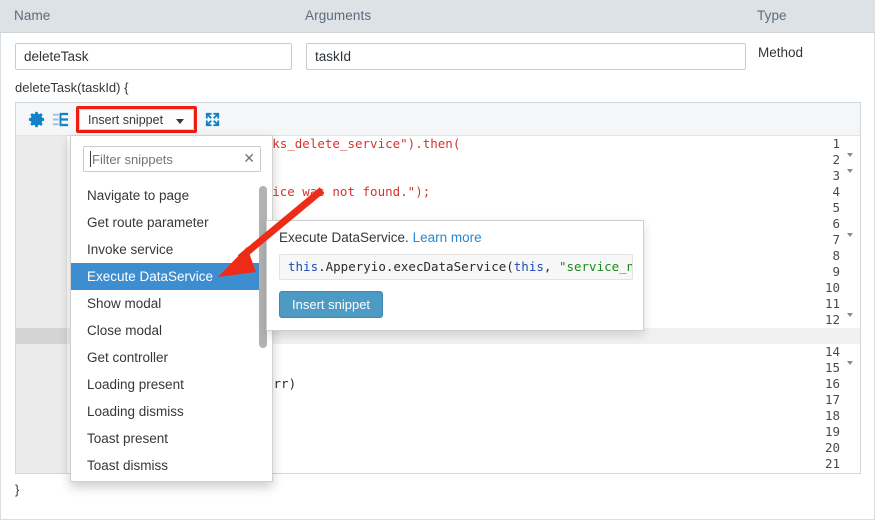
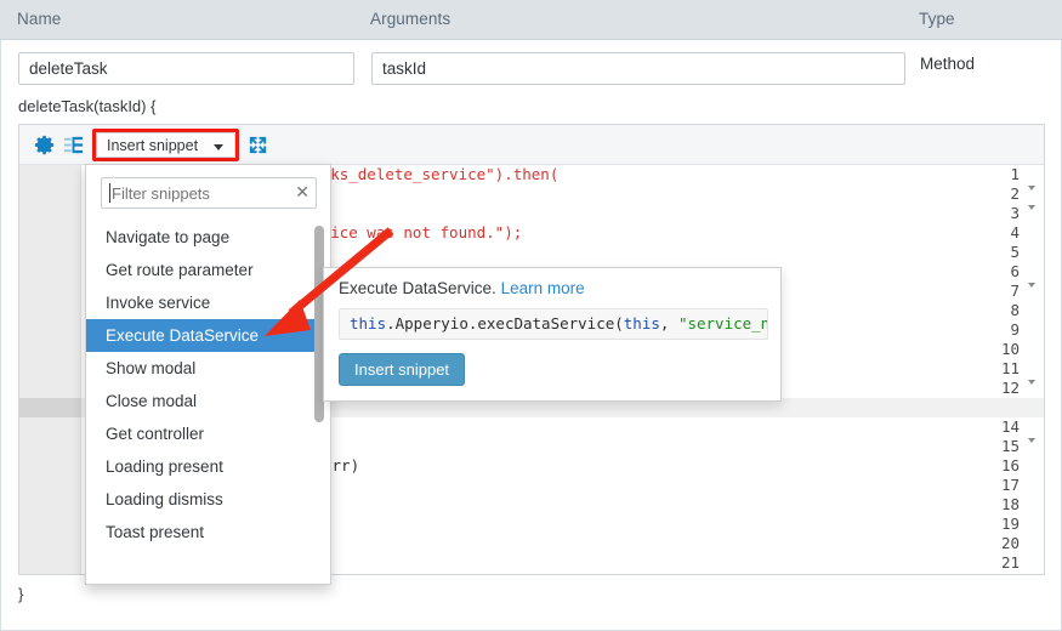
  Name
  Arguments
  Type
  deleteTask
  taskId
  Method
  deleteTask(taskId) {
  }
  Insert snippet
  1
  2
  3
  4
  5
  6
  7
  8
  9
  10
  11
  12
  14
  15
  16
  17
  18
  19
  20
  21
  ks_delete_service").then(
  rr)
  Execute DataService. Learn more
  this.Apperyio.execDataService(this, "service_n
  Insert snippet
  Filter snippets
  ✕
  Navigate to page
  Get route parameter
  Invoke service
  Execute DataService
  Show modal
  Close modal
  Get controller
  Loading present
  Loading dismiss
  Toast present
- Toast dismiss
